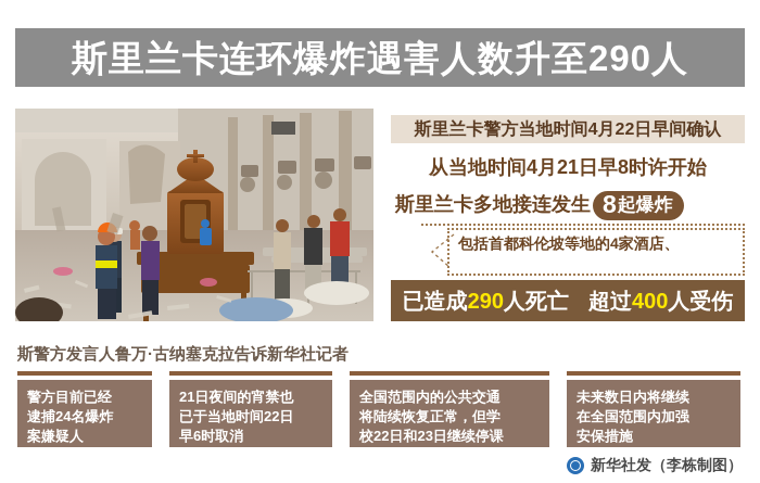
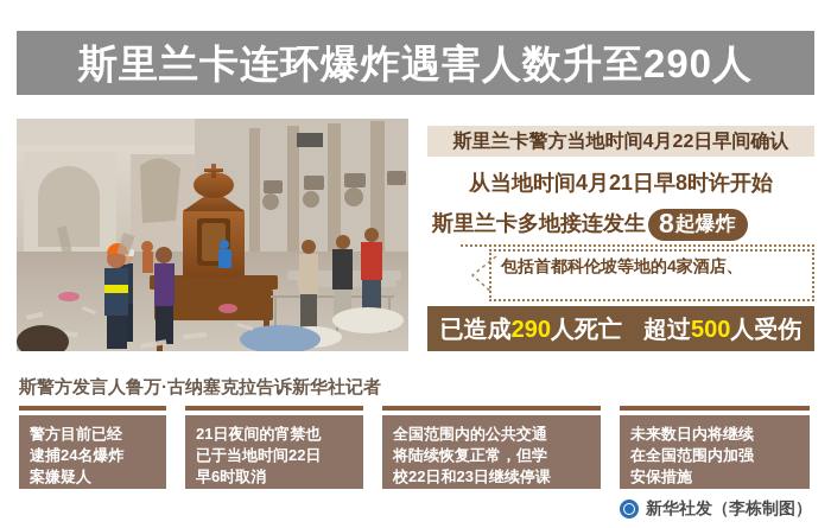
  斯里兰卡连环爆炸遇害人数升至290人
  斯里兰卡警方当地时间4月22日早间确认
  从当地时间4月21日早8时许开始
  斯里兰卡多地接连发生
  8
  起爆炸
  包括首都科伦坡等地的4家酒店、
  已造成290人死亡
- 超过400人受伤
+ 超过500人受伤
  斯警方发言人鲁万·古纳塞克拉告诉新华社记者
  警方目前已经
  逮捕24名爆炸
  案嫌疑人
  21日夜间的宵禁也
  已于当地时间22日
  早6时取消
  全国范围内的公共交通
  将陆续恢复正常，但学
  校22日和23日继续停课
  未来数日内将继续
  在全国范围内加强
  安保措施
  新华社发（李栋制图）
